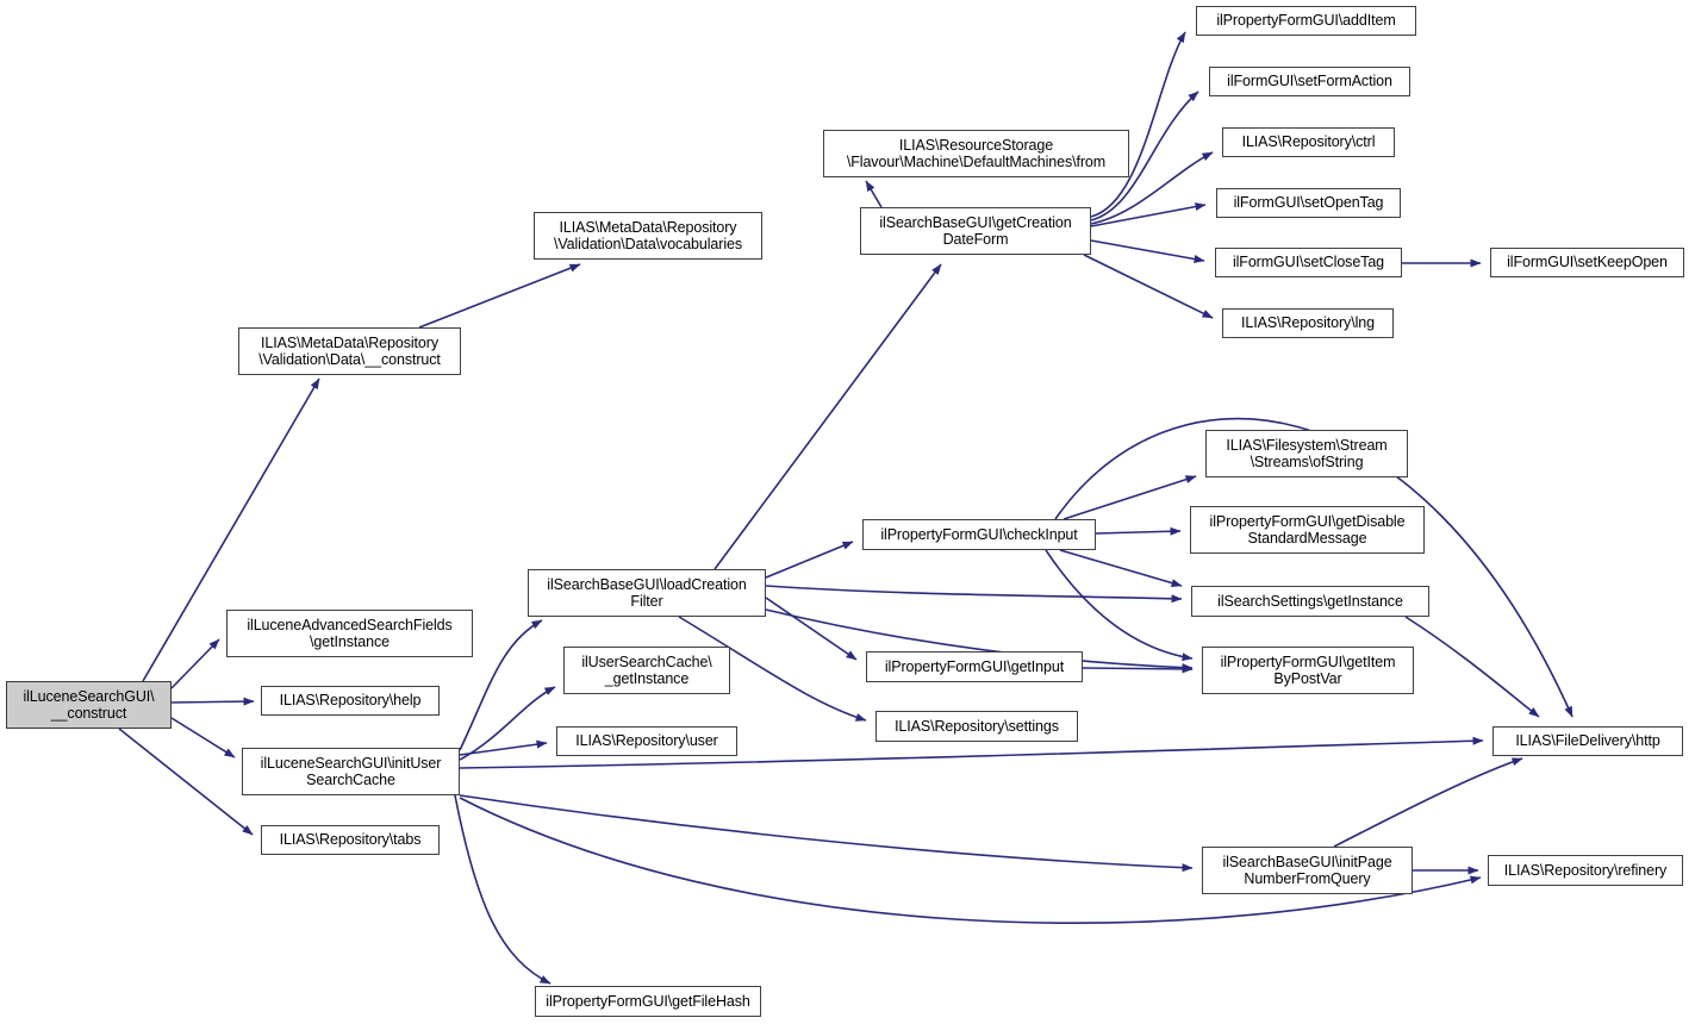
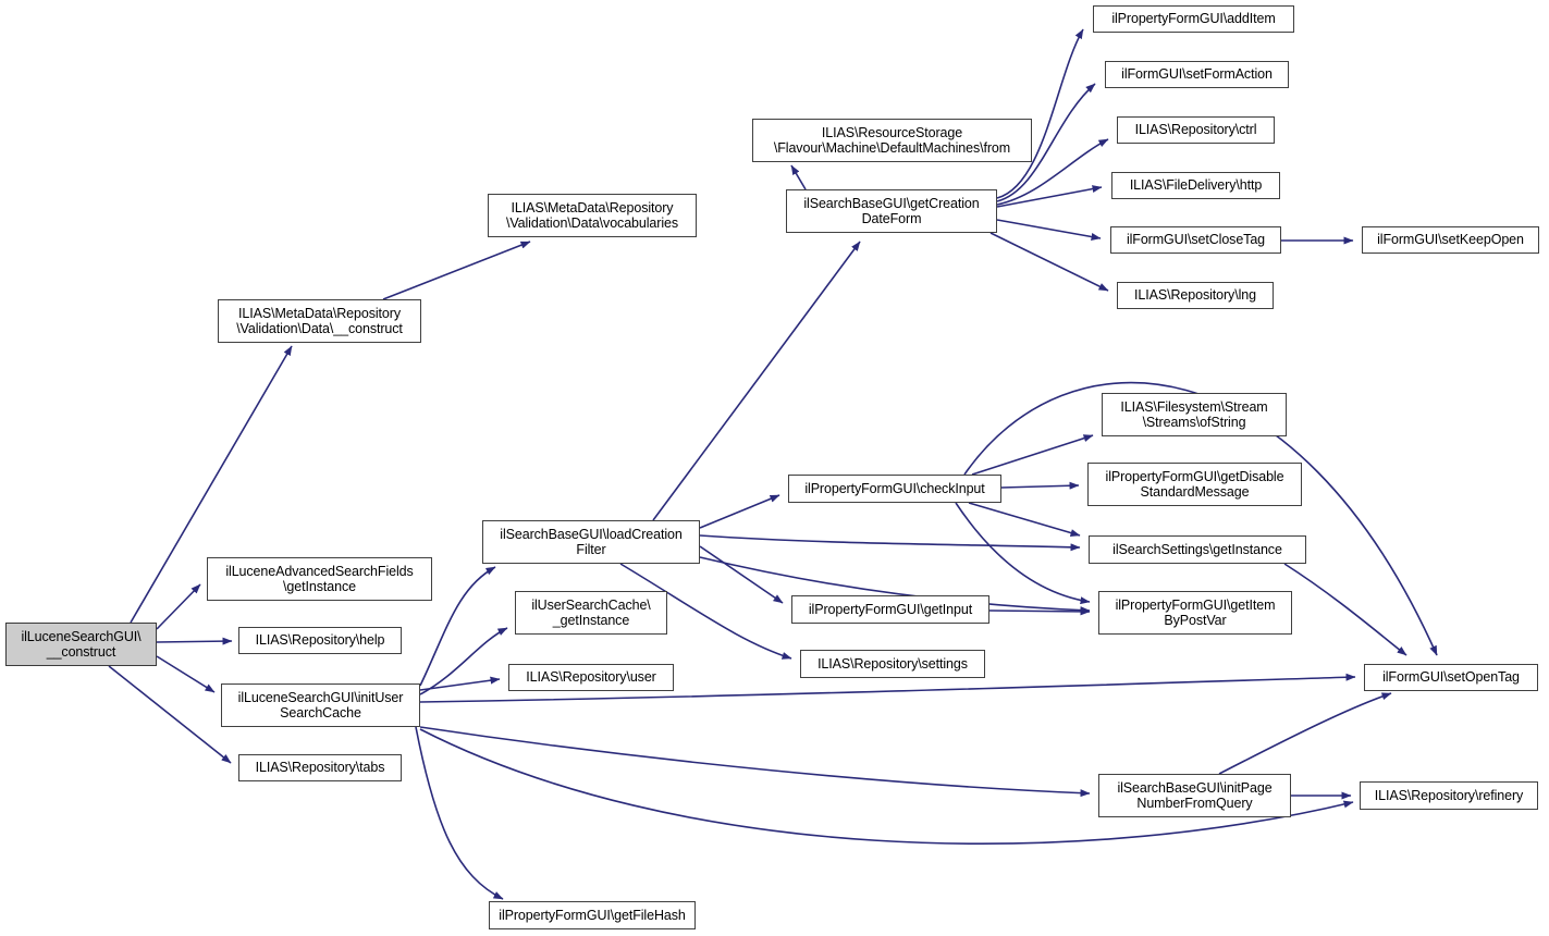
  ilLuceneSearchGUI\
  __construct
  ILIAS\MetaData\Repository
  \Validation\Data\__construct
  ILIAS\MetaData\Repository
  \Validation\Data\vocabularies
  ILIAS\ResourceStorage
  \Flavour\Machine\DefaultMachines\from
  ilSearchBaseGUI\getCreation
  DateForm
  ilPropertyFormGUI\addItem
  ilFormGUI\setFormAction
  ILIAS\Repository\ctrl
- ilFormGUI\setOpenTag
+ ILIAS\FileDelivery\http
  ilFormGUI\setCloseTag
  ilFormGUI\setKeepOpen
  ILIAS\Repository\lng
  ILIAS\Filesystem\Stream
  \Streams\ofString
  ilPropertyFormGUI\checkInput
  ilPropertyFormGUI\getDisable
  StandardMessage
  ilSearchSettings\getInstance
  ilPropertyFormGUI\getItem
  ByPostVar
  ilSearchBaseGUI\loadCreation
  Filter
  ilLuceneAdvancedSearchFields
  \getInstance
  ilUserSearchCache\
  _getInstance
  ILIAS\Repository\help
  ilLuceneSearchGUI\initUser
  SearchCache
  ILIAS\Repository\user
  ilPropertyFormGUI\getInput
  ILIAS\Repository\settings
  ILIAS\Repository\tabs
- ILIAS\FileDelivery\http
+ ilFormGUI\setOpenTag
  ilSearchBaseGUI\initPage
  NumberFromQuery
  ILIAS\Repository\refinery
  ilPropertyFormGUI\getFileHash
